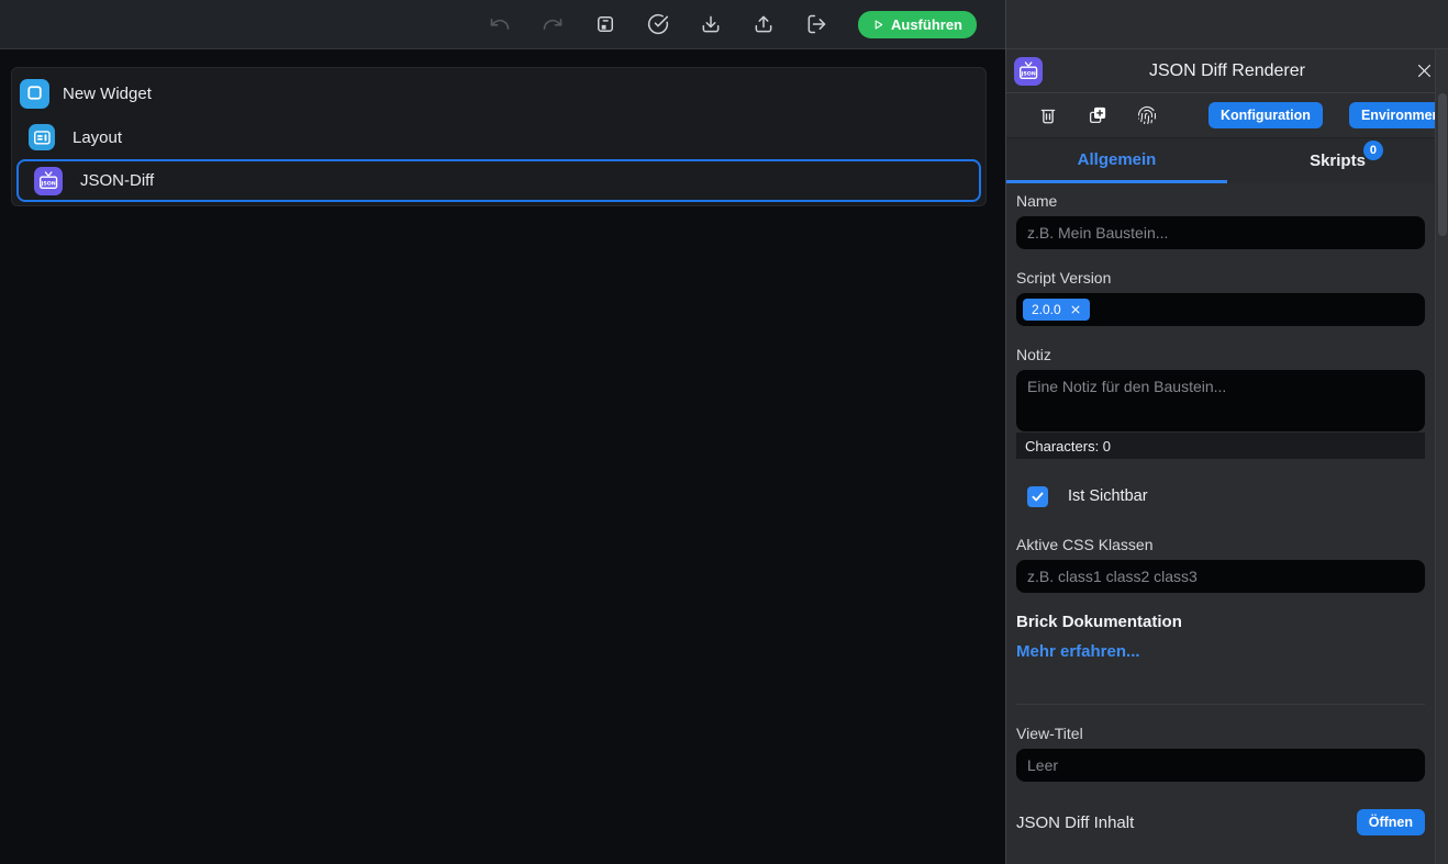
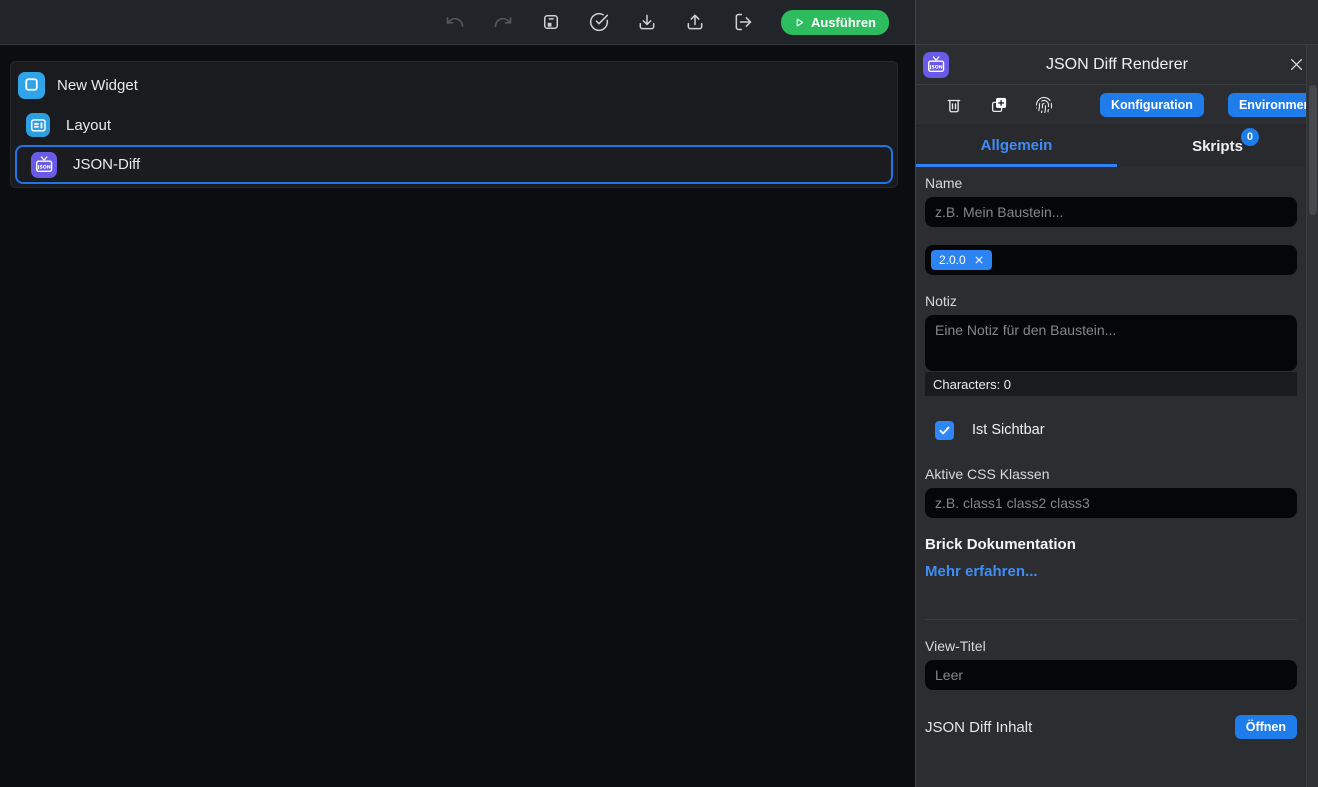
  Ausführen
  New Widget
  Layout
  JSON-Diff
  JSON Diff Renderer
  Konfiguration
  Environme
  Allgemein
  Skripts
  0
  Name
  z.B. Mein Baustein...
- Script Version
  2.0.0
  Notiz
  Eine Notiz für den Baustein...
  Characters: 0
  Ist Sichtbar
  Aktive CSS Klassen
  z.B. class1 class2 class3
  Brick Dokumentation
  Mehr erfahren...
  View-Titel
  Leer
  JSON Diff Inhalt
  Öffnen
